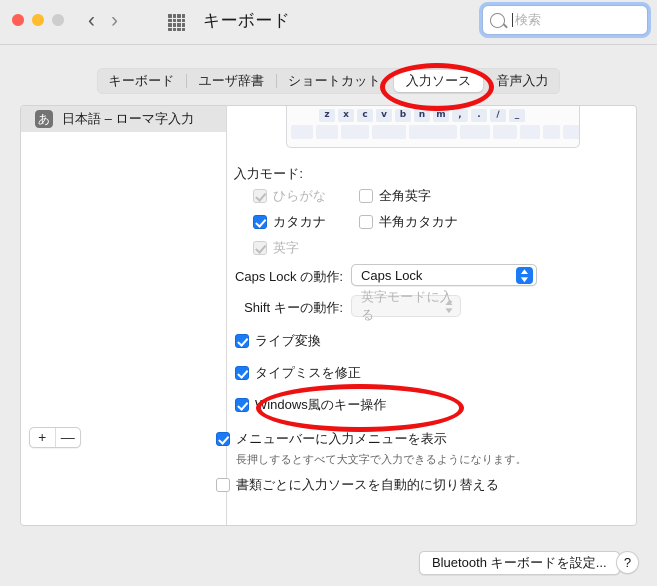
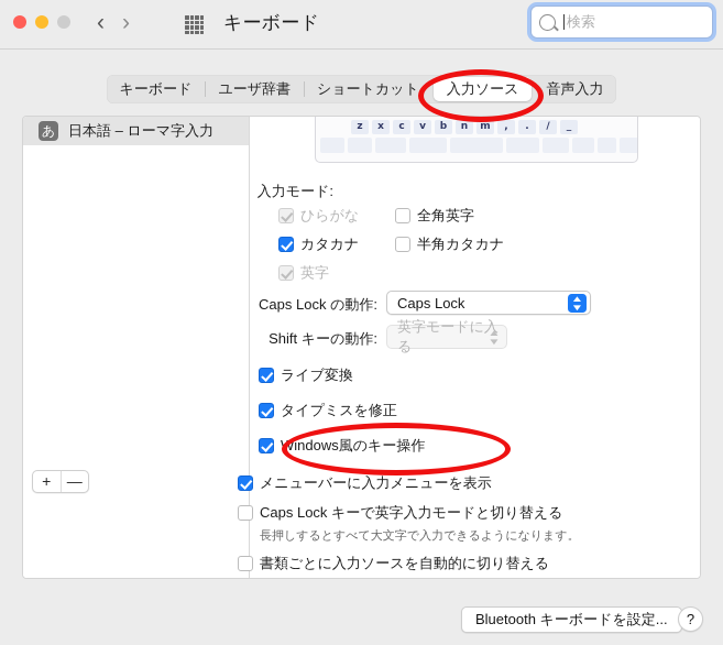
  ‹
  ›
  キーボード
  検索
  キーボード
  ユーザ辞書
  ショートカット
  入力ソース
  音声入力
  あ
  日本語 – ローマ字入力
  z
  x
  c
  v
  b
  n
  m
  ,
  .
  /
  _
  入力モード:
  ひらがな
  全角英字
  カタカナ
  半角カタカナ
  英字
  Caps Lock の動作:
  Caps Lock
  ▲
  ▼
  Shift キーの動作:
  英字モードに入る
  ▲
  ▼
  ライブ変換
  タイプミスを修正
  Windows風のキー操作
  +
  —
  メニューバーに入力メニューを表示
+ Caps Lock キーで英字入力モードと切り替える
  長押しするとすべて大文字で入力できるようになります。
  書類ごとに入力ソースを自動的に切り替える
  Bluetooth キーボードを設定...
  ?
